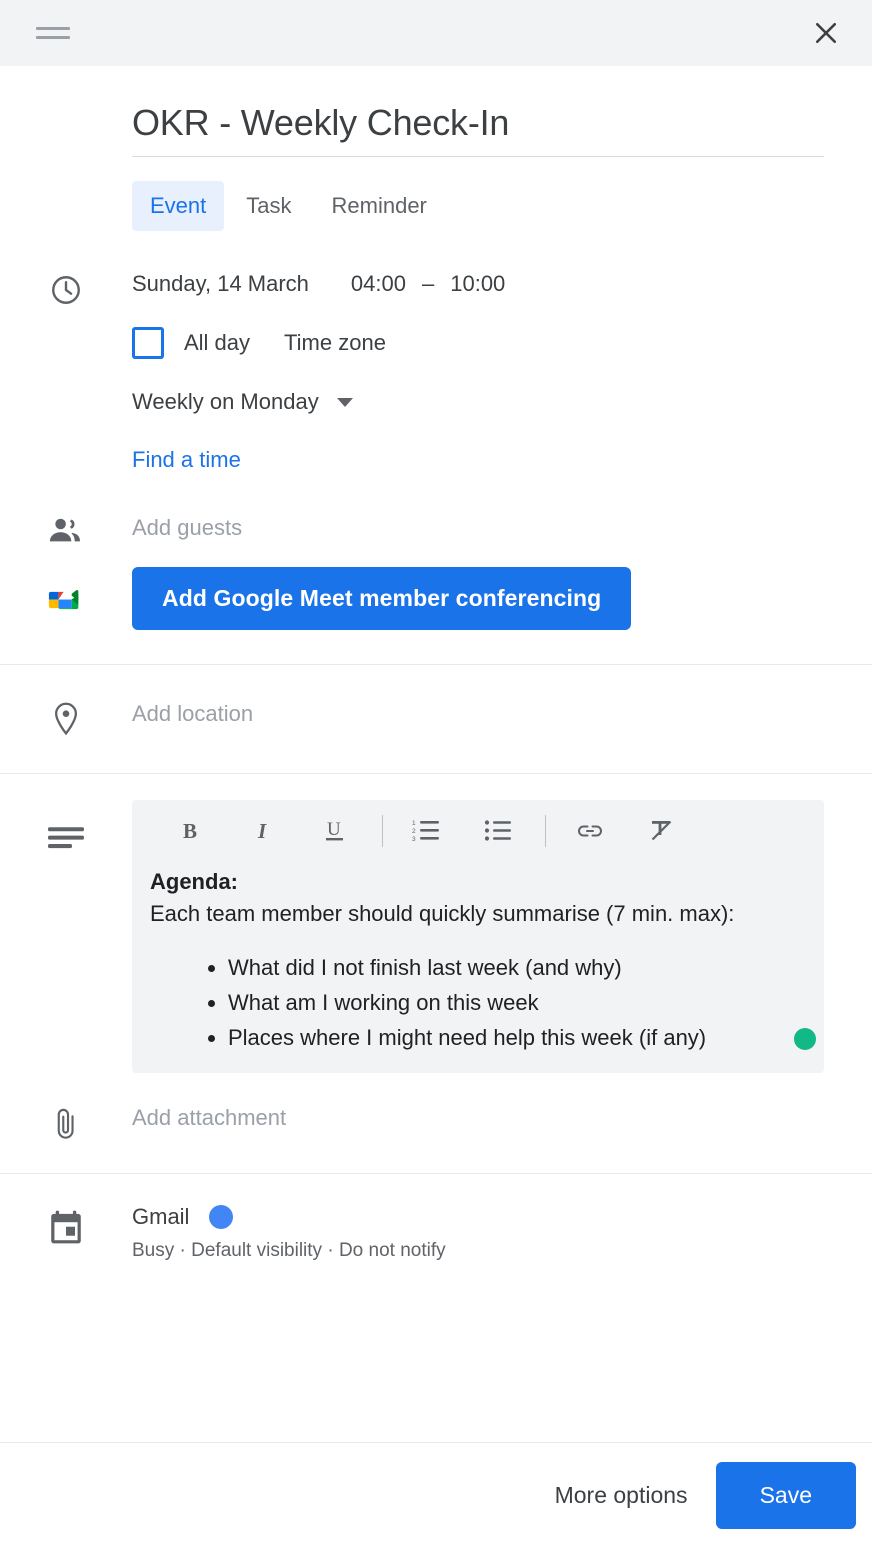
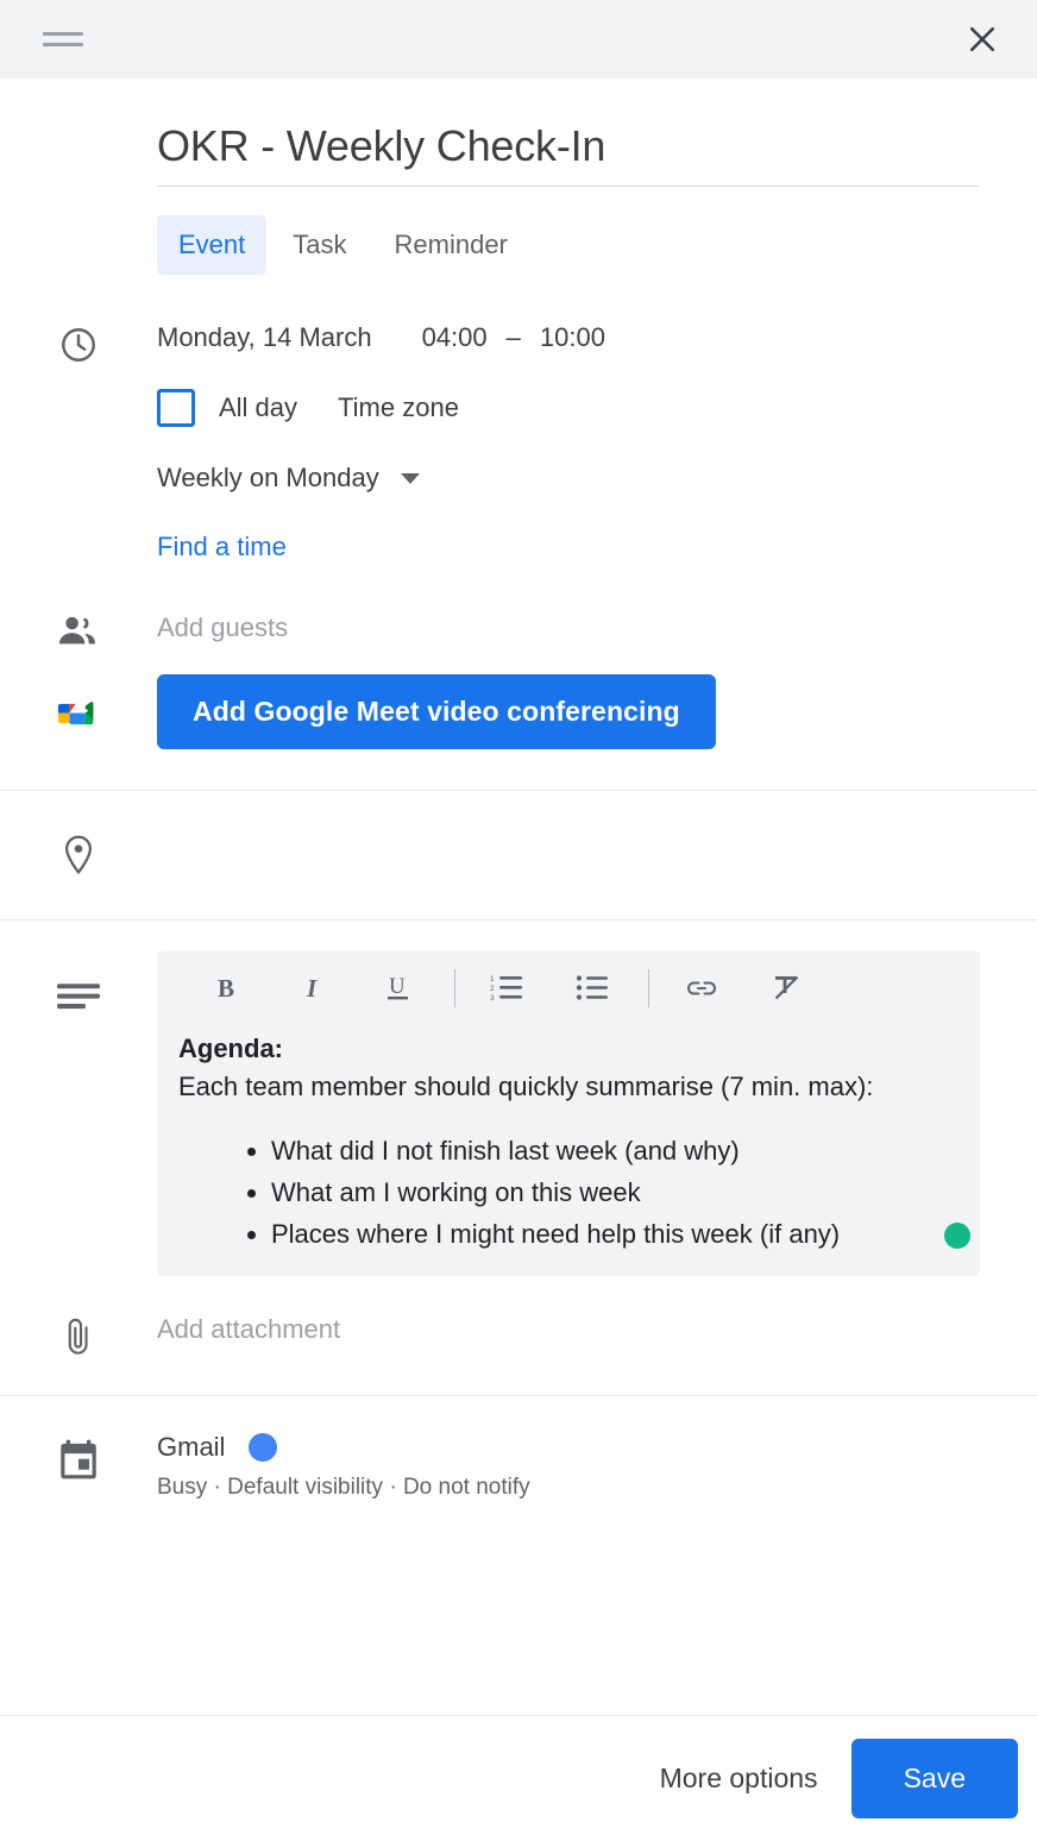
  OKR - Weekly Check-In
  Event
  Task
  Reminder
- Sunday, 14 March
+ Monday, 14 March
  04:00
  –
  10:00
  All day
  Time zone
  Weekly on Monday
  Find a time
  Add guests
- Add Google Meet member conferencing
+ Add Google Meet video conferencing
- Add location
  B
  I
  U
  Agenda:
  Each team member should quickly summarise (7 min. max):
  What did I not finish last week (and why)
  What am I working on this week
  Places where I might need help this week (if any)
  Add attachment
  Gmail
  Busy · Default visibility · Do not notify
  More options
  Save
